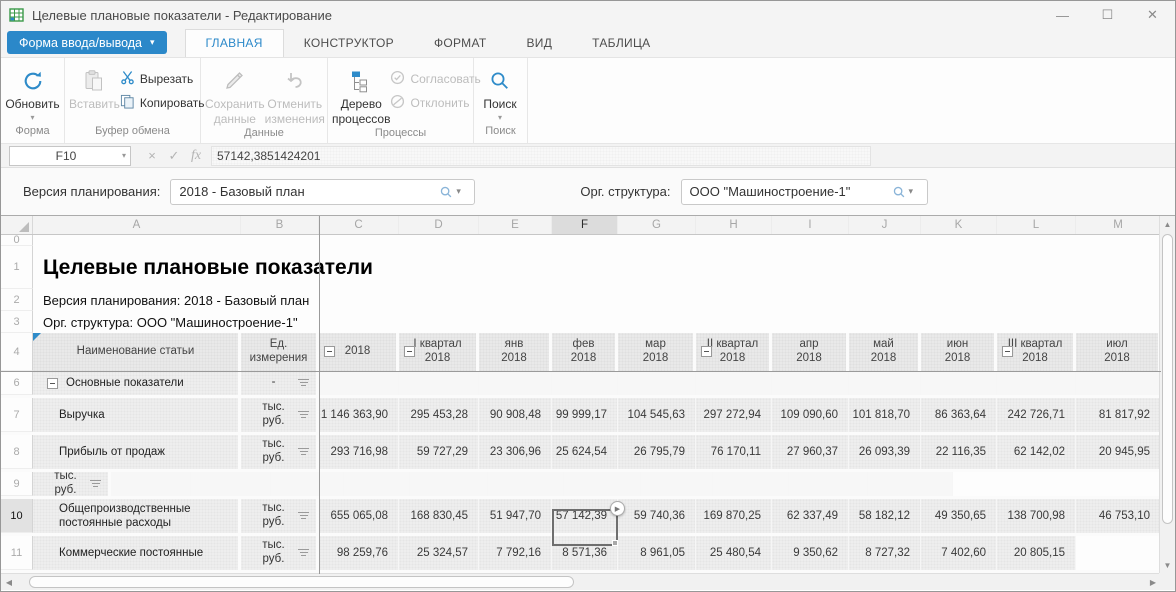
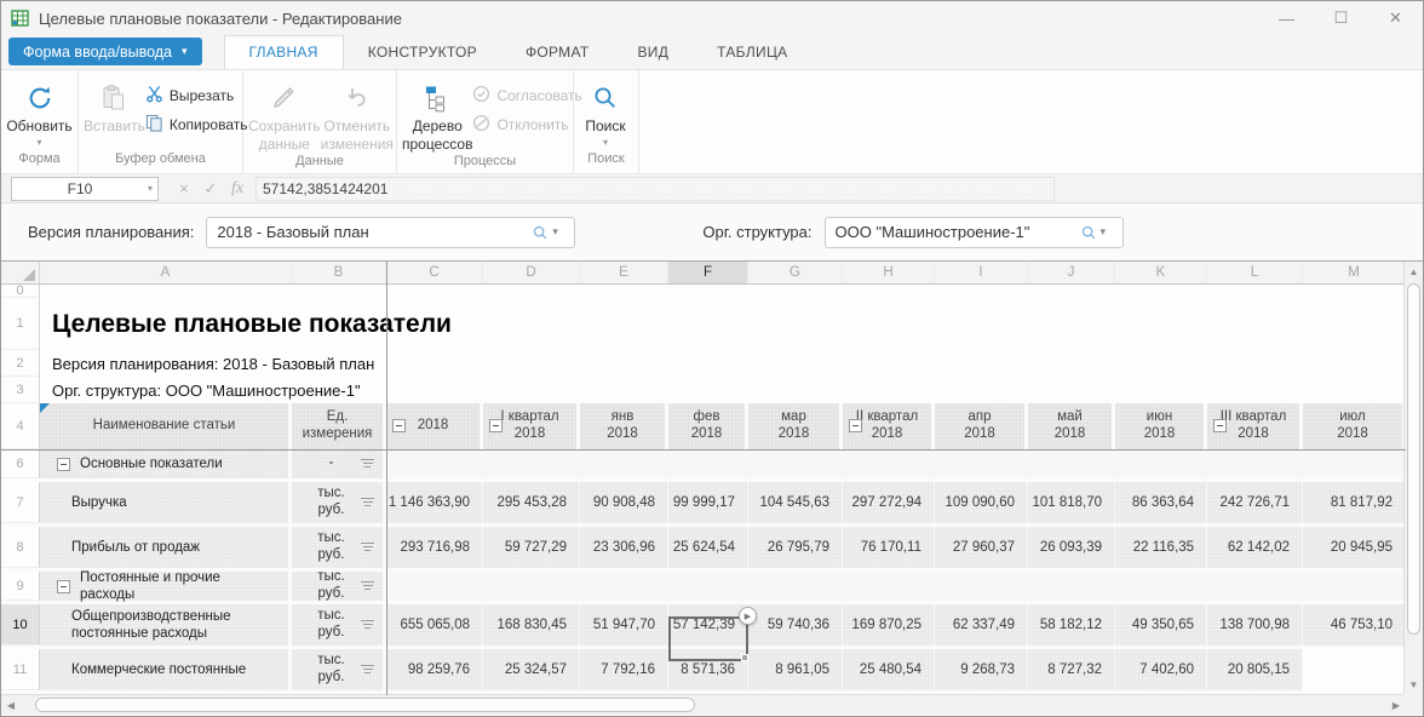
  Целевые плановые показатели - Редактирование
  —
  ☐
  ✕
  Форма ввода/вывода
  ▾
  ГЛАВНАЯ
  КОНСТРУКТОР
  ФОРМАТ
  ВИД
  ТАБЛИЦА
  Обновить
  ▾
  Форма
  Вставить
  Вырезать
  Копировать
  Буфер обмена
  Сохранить данные
  Отменить изменения
  Данные
  Дерево процессов
  Согласовать
  Отклонить
  Процессы
  Поиск
  ▾
  Поиск
  F10
  ▾
  ×
  ✓
  fx
  57142,3851424201
  Версия планирования:
  2018 - Базовый план
  ▾
  Орг. структура:
  ООО "Машиностроение-1"
  ▾
  A
  B
  C
  D
  E
  F
  G
  H
  I
  J
  K
  L
  M
  0
  1
  Целевые плановые показтели
  2
  Версия планирования: 2018 - Базовый план
  3
  Орг. структура: ООО "Машиностроение-1"
  4
  Наименование статьи
  Ед. измерения
  2018
  I квартал
  2018
  янв
  2018
  фев
  2018
  мар
  2018
  II квартал
  2018
  апр
  2018
  май
  2018
  июн
  2018
  III квартал
  2018
  июл
  2018
  6
  Основные показатели
  -
  7
  Выручка
  тыс. руб.
  1 146 363,90
  295 453,28
  90 908,48
  99 999,17
  104 545,63
  297 272,94
  109 090,60
  101 818,70
  86 363,64
  242 726,71
  81 817,92
  8
  Прибыль от продаж
  тыс. руб.
  293 716,98
  59 727,29
  23 306,96
  25 624,54
  26 795,79
  76 170,11
  27 960,37
  26 093,39
  22 116,35
  62 142,02
  20 945,95
  9
+ Постоянные и прочие расходы
  тыс. руб.
  10
  Общепроизводственные постоянные расходы
  тыс. руб.
  655 065,08
  168 830,45
  51 947,70
  57 142,39
  59 740,36
  169 870,25
  62 337,49
  58 182,12
  49 350,65
  138 700,98
  46 753,10
  11
  Коммерческие постоянные
  тыс. руб.
  98 259,76
  25 324,57
  7 792,16
  8 571,36
  8 961,05
  25 480,54
- 9 350,62
+ 9 268,73
  8 727,32
  7 402,60
  20 805,15
  ▲
  ▼
  ◀
  ▶
